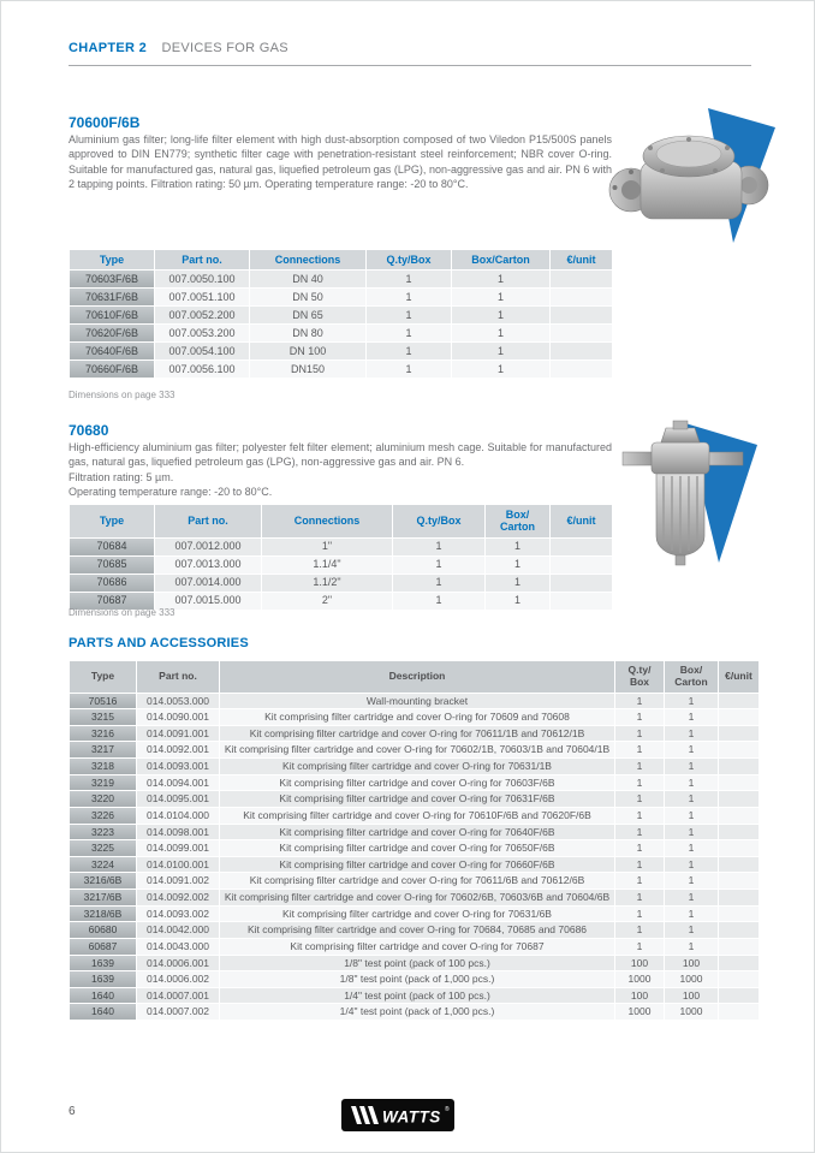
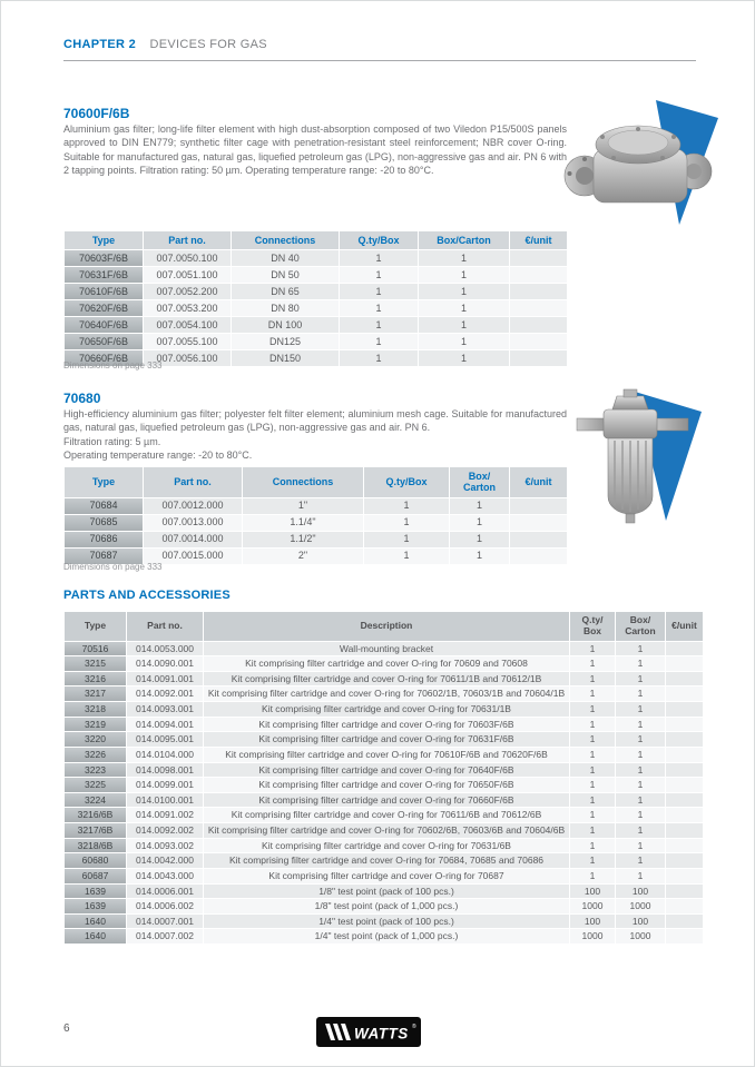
  CHAPTER 2 DEVICES FOR GAS
  70600F/6B
  Aluminium gas filter; long-life filter element with high dust-absorption composed of two Viledon P15/500S panels approved to DIN EN779; synthetic filter cage with penetration-resistant steel reinforcement; NBR cover O-ring. Suitable for manufactured gas, natural gas, liquefied petroleum gas (LPG), non-aggressive gas and air. PN 6 with 2 tapping points. Filtration rating: 50 µm. Operating temperature range: -20 to 80°C.
  Type	Part no.	Connections	Q.ty/Box	Box/Carton	€/unit
  70603F/6B	007.0050.100	DN 40	1	1
  70631F/6B	007.0051.100	DN 50	1	1
  70610F/6B	007.0052.200	DN 65	1	1
  70620F/6B	007.0053.200	DN 80	1	1
  70640F/6B	007.0054.100	DN 100	1	1
+ 70650F/6B	007.0055.100	DN125	1	1
  70660F/6B	007.0056.100	DN150	1	1
  Dimensions on page 333
  70680
  High-efficiency aluminium gas filter; polyester felt filter element; aluminium mesh cage. Suitable for manufactured gas, natural gas, liquefied petroleum gas (LPG), non-aggressive gas and air. PN 6.
  Filtration rating: 5 µm.
  Operating temperature range: -20 to 80°C.
  Type	Part no.	Connections	Q.ty/Box	Box/ Carton	€/unit
  70684	007.0012.000	1"	1	1
  70685	007.0013.000	1.1/4"	1	1
  70686	007.0014.000	1.1/2"	1	1
  70687	007.0015.000	2"	1	1
  Dimensions on page 333
  PARTS AND ACCESSORIES
  Type	Part no.	Description	Q.ty/ Box	Box/ Carton	€/unit
  70516	014.0053.000	Wall-mounting bracket	1	1
  3215	014.0090.001	Kit comprising filter cartridge and cover O-ring for 70609 and 70608	1	1
  3216	014.0091.001	Kit comprising filter cartridge and cover O-ring for 70611/1B and 70612/1B	1	1
  3217	014.0092.001	Kit comprising filter cartridge and cover O-ring for 70602/1B, 70603/1B and 70604/1B	1	1
  3218	014.0093.001	Kit comprising filter cartridge and cover O-ring for 70631/1B	1	1
  3219	014.0094.001	Kit comprising filter cartridge and cover O-ring for 70603F/6B	1	1
  3220	014.0095.001	Kit comprising filter cartridge and cover O-ring for 70631F/6B	1	1
  3226	014.0104.000	Kit comprising filter cartridge and cover O-ring for 70610F/6B and 70620F/6B	1	1
  3223	014.0098.001	Kit comprising filter cartridge and cover O-ring for 70640F/6B	1	1
  3225	014.0099.001	Kit comprising filter cartridge and cover O-ring for 70650F/6B	1	1
  3224	014.0100.001	Kit comprising filter cartridge and cover O-ring for 70660F/6B	1	1
  3216/6B	014.0091.002	Kit comprising filter cartridge and cover O-ring for 70611/6B and 70612/6B	1	1
  3217/6B	014.0092.002	Kit comprising filter cartridge and cover O-ring for 70602/6B, 70603/6B and 70604/6B	1	1
  3218/6B	014.0093.002	Kit comprising filter cartridge and cover O-ring for 70631/6B	1	1
  60680	014.0042.000	Kit comprising filter cartridge and cover O-ring for 70684, 70685 and 70686	1	1
  60687	014.0043.000	Kit comprising filter cartridge and cover O-ring for 70687	1	1
  1639	014.0006.001	1/8" test point (pack of 100 pcs.)	100	100
  1639	014.0006.002	1/8" test point (pack of 1,000 pcs.)	1000	1000
  1640	014.0007.001	1/4" test point (pack of 100 pcs.)	100	100
  1640	014.0007.002	1/4" test point (pack of 1,000 pcs.)	1000	1000
  6
  WATTS
